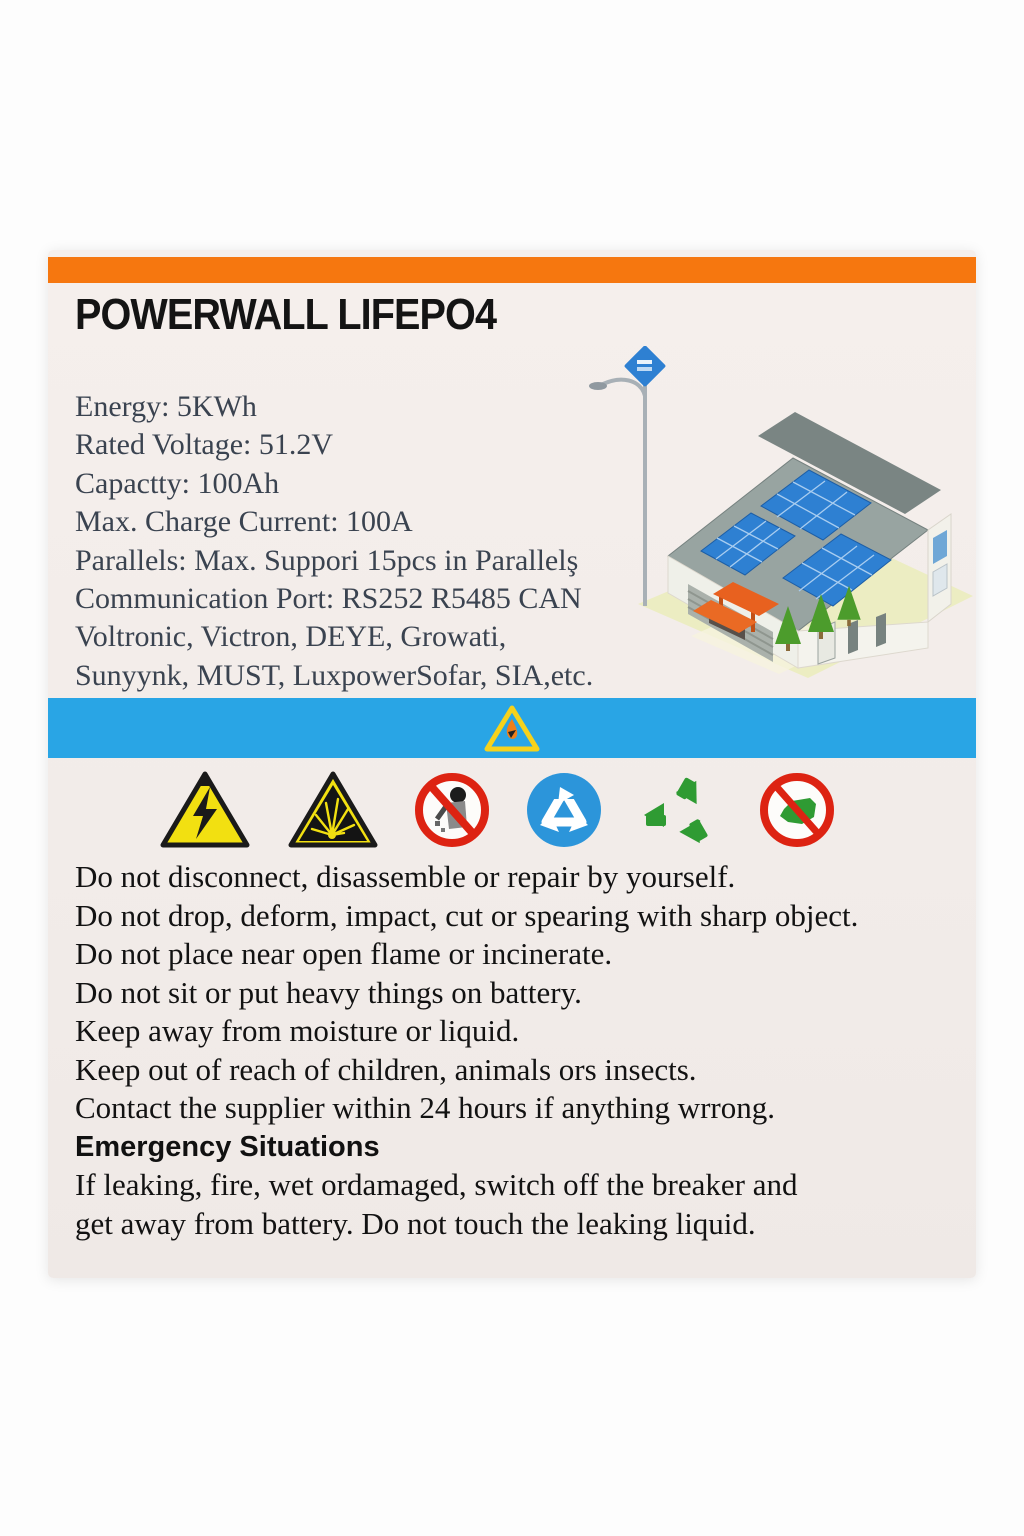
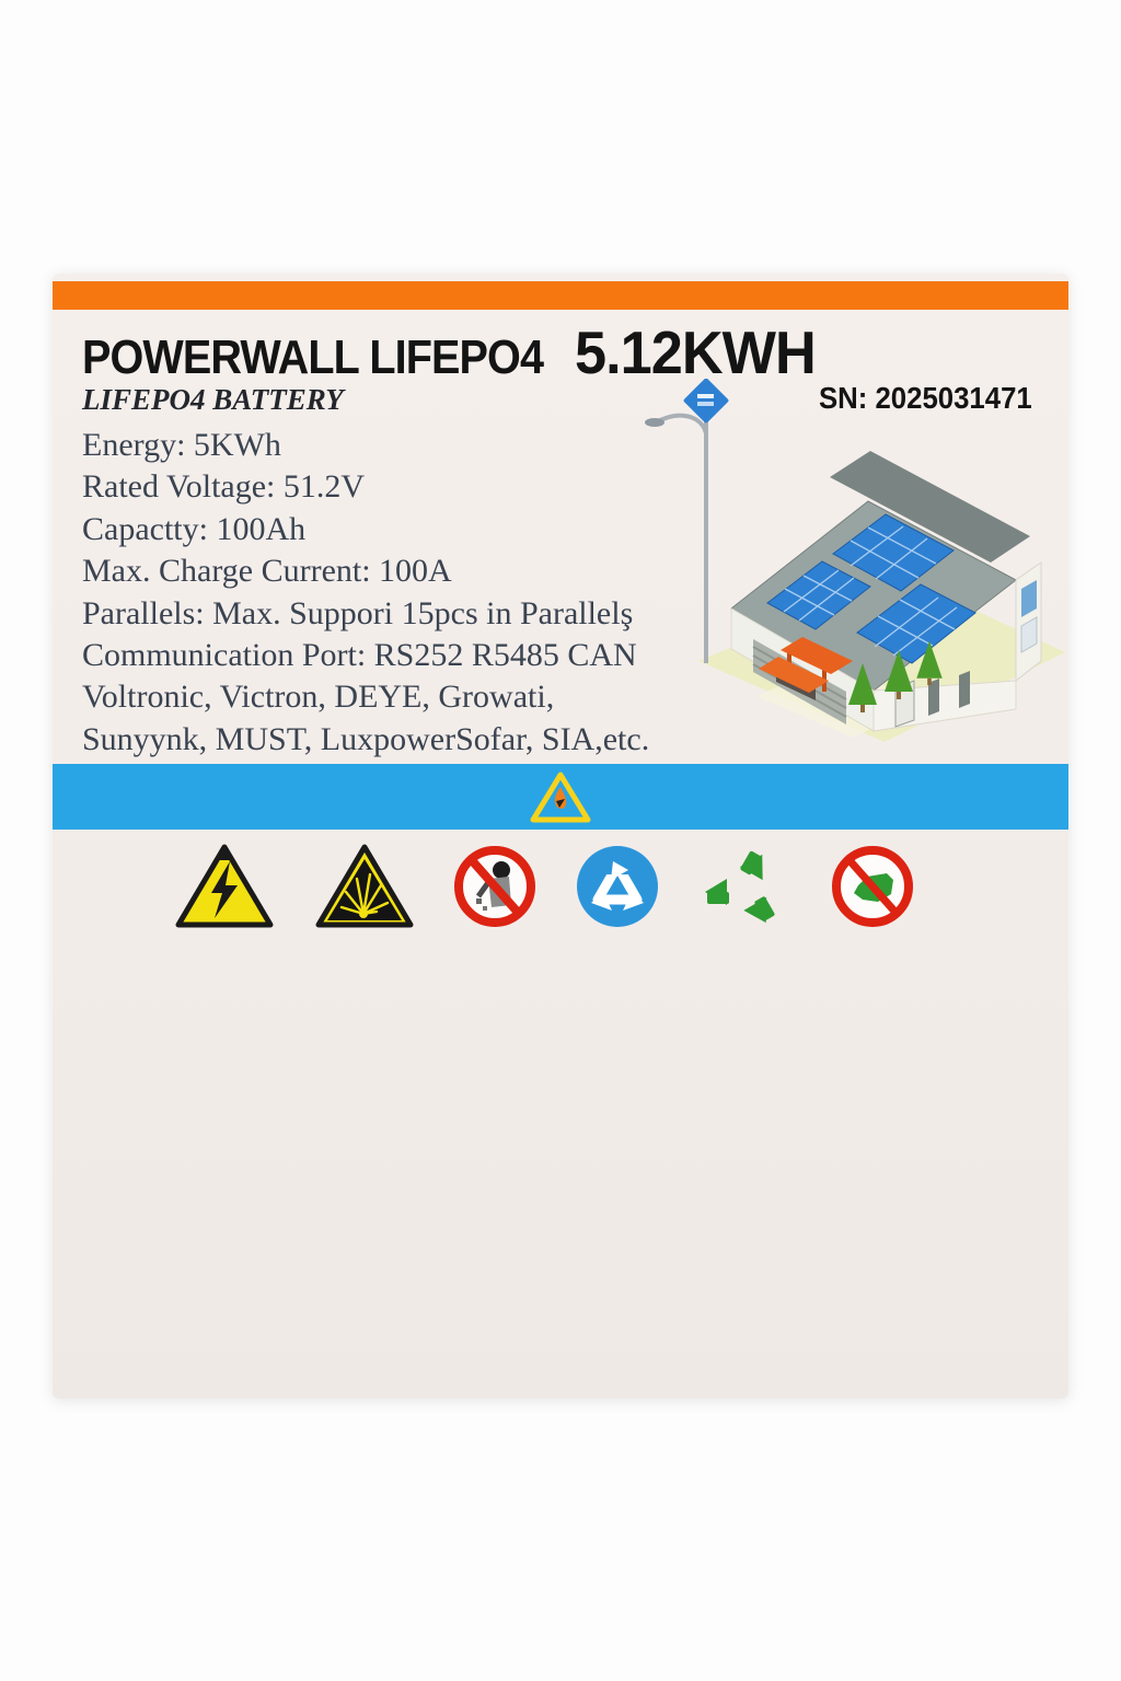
  POWERWALL LIFEPO4
+ 5.12KWH
+ LIFEPO4 BATTERY
+ SN: 2025031471
  Energy: 5KWh
  Rated Voltage: 51.2V
  Capactty: 100Ah
  Max. Charge Current: 100A
  Parallels: Max. Suppori 15pcs in Parallelş
  Communication Port: RS252 R5485 CAN
  Voltronic, Victron, DEYE, Growati,
  Sunyynk, MUST, LuxpowerSofar, SIA,etc.
- Do not disconnect, disassemble or repair by yourself.
- Do not drop, deform, impact, cut or spearing with sharp object.
- Do not place near open flame or incinerate.
- Do not sit or put heavy things on battery.
- Keep away from moisture or liquid.
- Keep out of reach of children, animals ors insects.
- Contact the supplier within 24 hours if anything wrrong.
- Emergency Situations
- If leaking, fire, wet ordamaged, switch off the breaker and
- get away from battery. Do not touch the leaking liquid.
